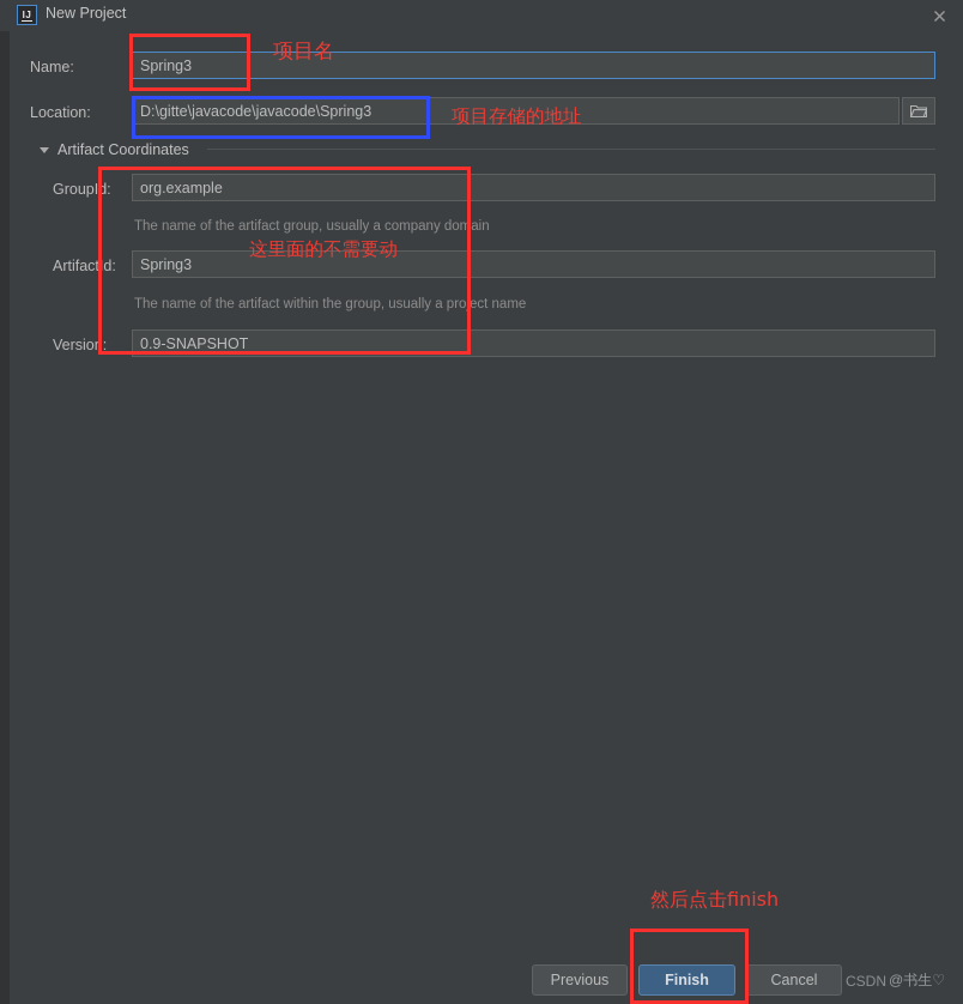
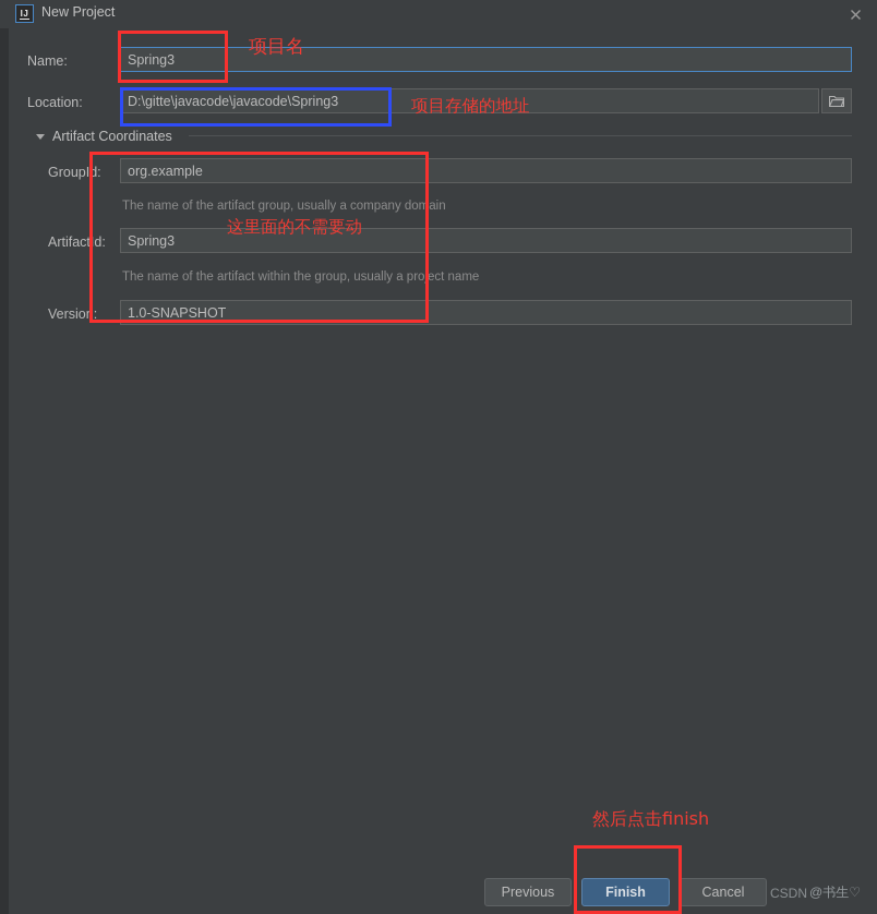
  IJ
  New Project
  Name:
  Spring3
  Location:
  D:\gitte\javacode\javacode\Spring3
  Artifact Coordinates
  GroupId:
  org.example
  The name of the artifact group, usually a company domain
  ArtifactId:
  Spring3
  The name of the artifact within the group, usually a project name
  Version:
- 0.9-SNAPSHOT
+ 1.0-SNAPSHOT
  Previous
  Finish
  Cancel
  项目名
  项目存储的地址
  这里面的不需要动
  然后点击finish
  CSDN
  @书生♡
